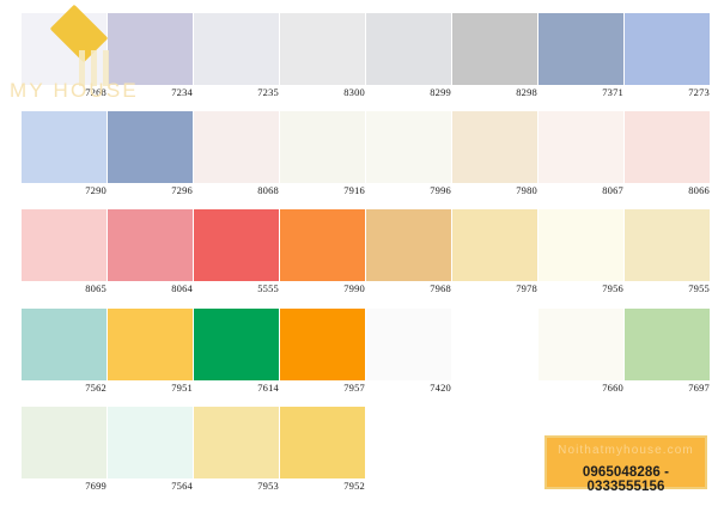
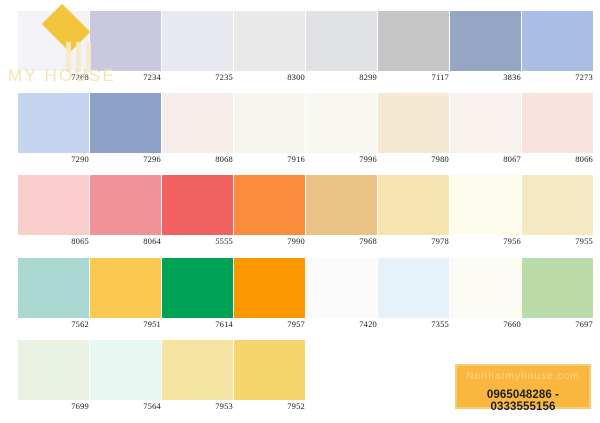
  7268
  7234
  7235
  8300
  8299
- 8298
+ 7117
- 7371
+ 3836
  7273
  7290
  7296
  8068
  7916
  7996
  7980
  8067
  8066
  8065
  8064
  5555
  7990
  7968
  7978
  7956
  7955
  7562
  7951
  7614
  7957
  7420
+ 7355
  7660
  7697
  7699
  7564
  7953
  7952
  MY HOUSE
  Noithatmyhouse.com
  0965048286 - 0333555156
